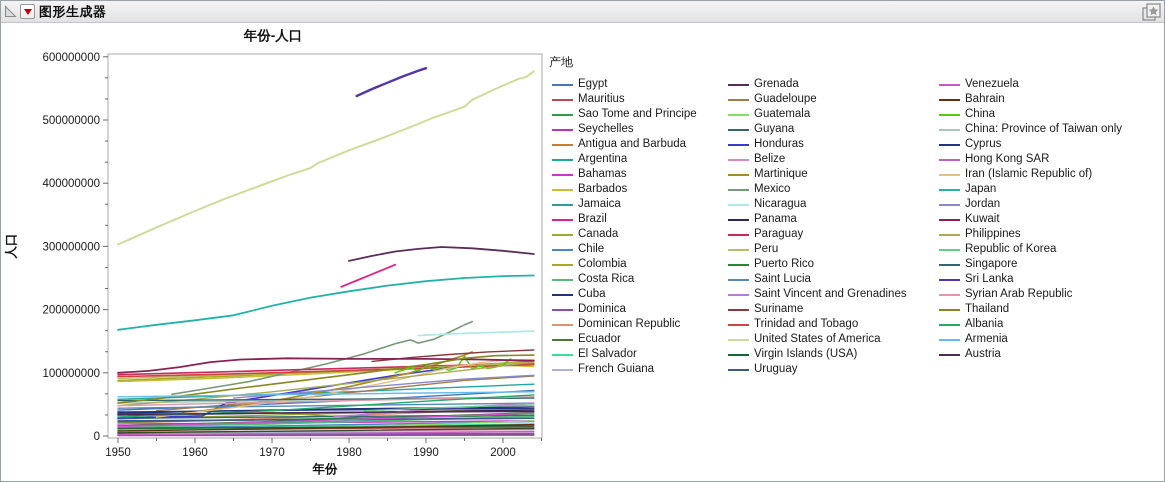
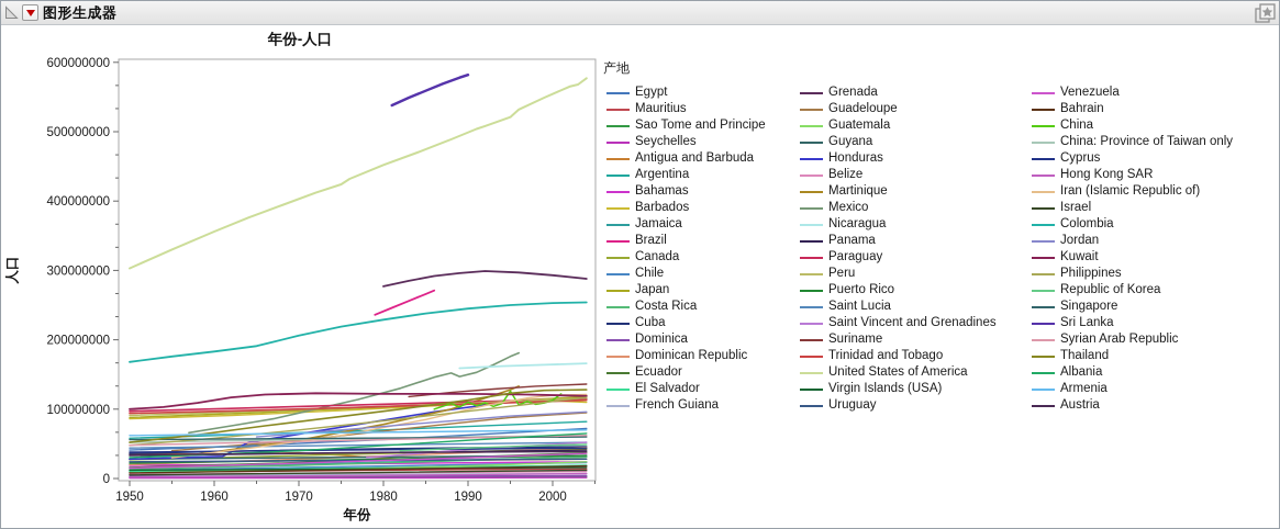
  图形生成器
  0
  100000000
  200000000
  300000000
  400000000
  500000000
  600000000
  1950
  1960
  1970
  1980
  1990
  2000
  年份-人口
  年份
  产地
  Egypt
  Mauritius
  Sao Tome and Principe
  Seychelles
  Antigua and Barbuda
  Argentina
  Bahamas
  Barbados
  Jamaica
  Brazil
  Canada
  Chile
- Colombia
+ Japan
  Costa Rica
  Cuba
  Dominica
  Dominican Republic
  Ecuador
  El Salvador
  French Guiana
  Grenada
  Guadeloupe
  Guatemala
  Guyana
  Honduras
  Belize
  Martinique
  Mexico
  Nicaragua
  Panama
  Paraguay
  Peru
  Puerto Rico
  Saint Lucia
  Saint Vincent and Grenadines
  Suriname
  Trinidad and Tobago
  United States of America
  Virgin Islands (USA)
  Uruguay
  Venezuela
  Bahrain
  China
  China: Province of Taiwan only
  Cyprus
  Hong Kong SAR
  Iran (Islamic Republic of)
+ Israel
- Japan
+ Colombia
  Jordan
  Kuwait
  Philippines
  Republic of Korea
  Singapore
  Sri Lanka
  Syrian Arab Republic
  Thailand
  Albania
  Armenia
  Austria
